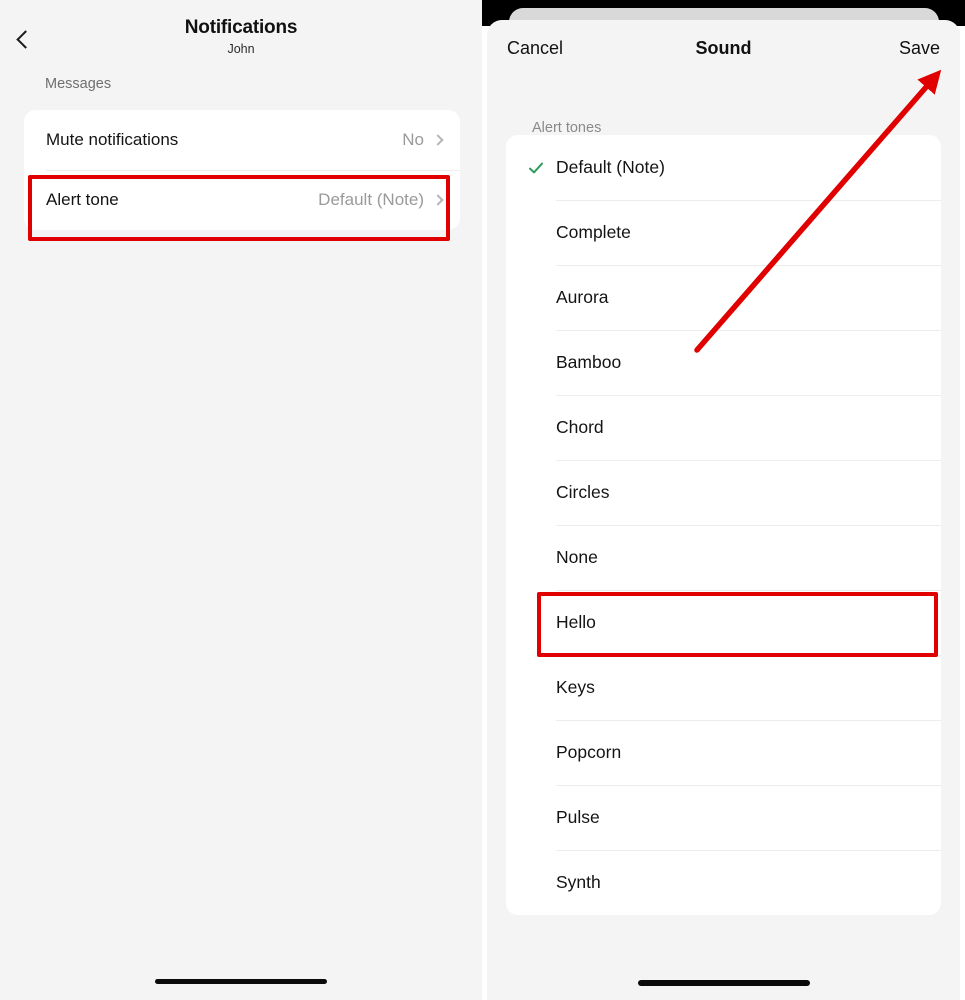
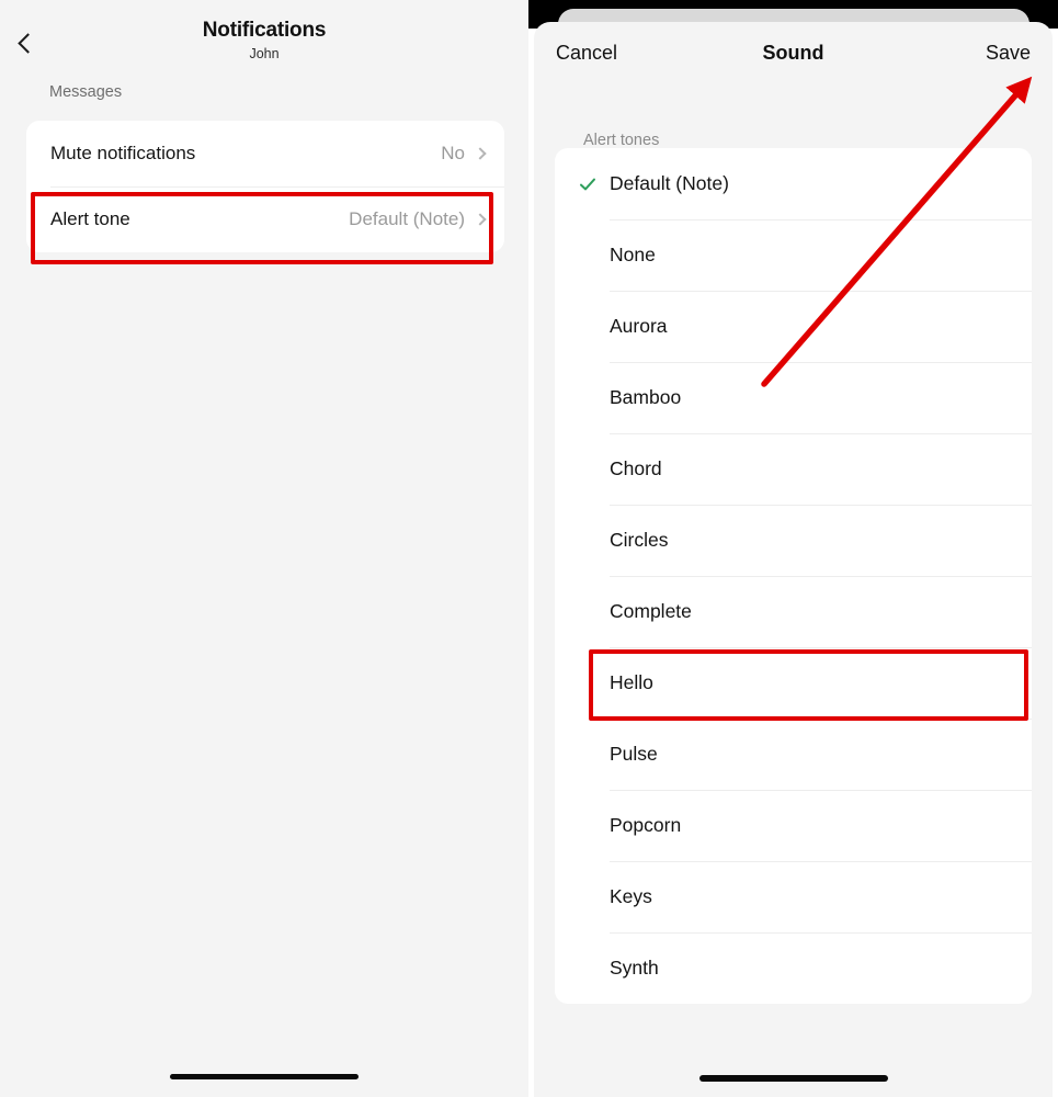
  Notifications
  John
  Messages
  Mute notifications
  No
  Alert tone
  Default (Note)
  Cancel
  Sound
  Save
  Alert tones
  Default (Note)
- Complete
+ None
  Aurora
  Bamboo
  Chord
  Circles
- None
+ Complete
  Hello
- Keys
+ Pulse
  Popcorn
- Pulse
+ Keys
  Synth
